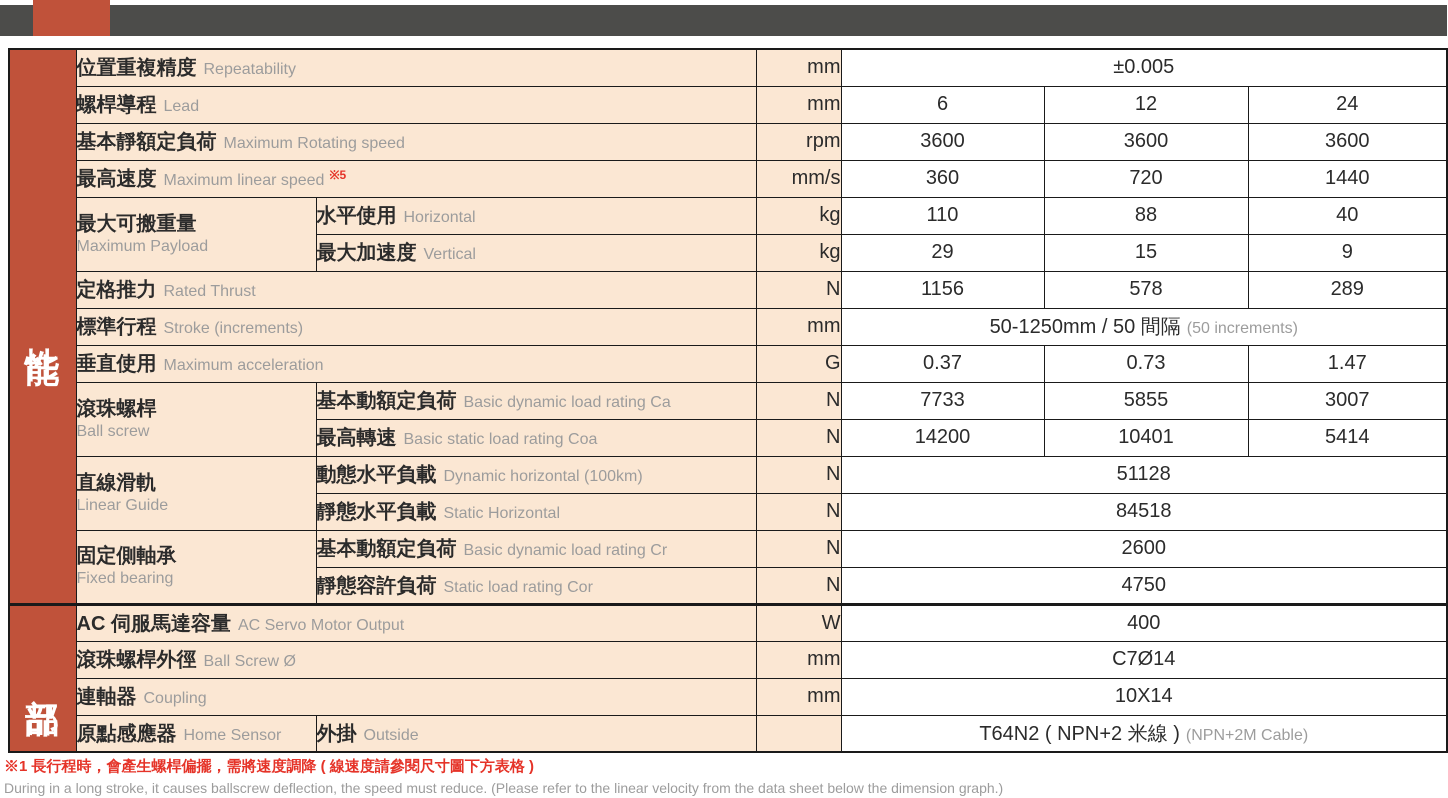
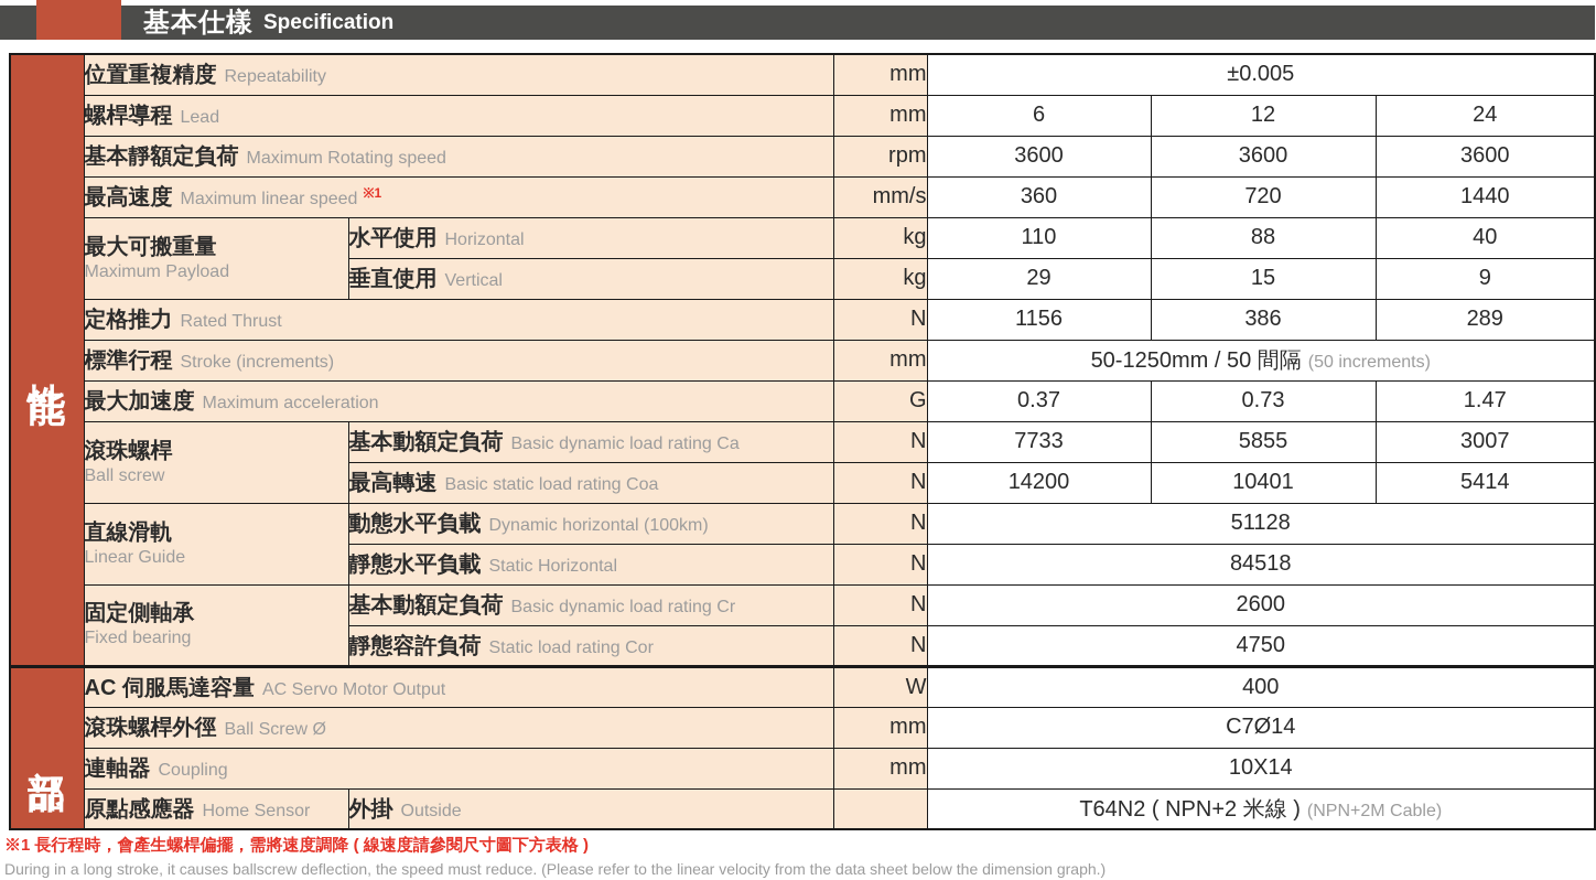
+ 基本仕樣
+ Specification
  	位置重複精度 Repeatability	mm	±0.005
  螺桿導程 Lead	mm	6	12	24
  基本靜額定負荷 Maximum Rotating speed	rpm	3600	3600	3600
- 最高速度 Maximum linear speed ※5	mm/s	360	720	1440
+ 最高速度 Maximum linear speed ※1	mm/s	360	720	1440
  最大可搬重量Maximum Payload	水平使用 Horizontal	kg	110	88	40
- 最大加速度 Vertical	kg	29	15	9
+ 垂直使用 Vertical	kg	29	15	9
- 定格推力 Rated Thrust	N	1156	578	289
+ 定格推力 Rated Thrust	N	1156	386	289
  標準行程 Stroke (increments)	mm	50-1250mm / 50 間隔 (50 increments)
- 垂直使用 Maximum acceleration	G	0.37	0.73	1.47
+ 最大加速度 Maximum acceleration	G	0.37	0.73	1.47
  滾珠螺桿Ball screw	基本動額定負荷 Basic dynamic load rating Ca	N	7733	5855	3007
  最高轉速 Basic static load rating Coa	N	14200	10401	5414
  直線滑軌Linear Guide	動態水平負載 Dynamic horizontal (100km)	N	51128
  靜態水平負載 Static Horizontal	N	84518
  固定側軸承Fixed bearing	基本動額定負荷 Basic dynamic load rating Cr	N	2600
  靜態容許負荷 Static load rating Cor	N	4750
  	AC 伺服馬達容量 AC Servo Motor Output	W	400
  滾珠螺桿外徑 Ball Screw Ø	mm	C7Ø14
  連軸器 Coupling	mm	10X14
  原點感應器 Home Sensor	外掛 Outside		T64N2 ( NPN+2 米線 ) (NPN+2M Cable)
  ※1 長行程時，會產生螺桿偏擺，需將速度調降 ( 線速度請參閱尺寸圖下方表格 )
  During in a long stroke, it causes ballscrew deflection, the speed must reduce. (Please refer to the linear velocity from the data sheet below the dimension graph.)
